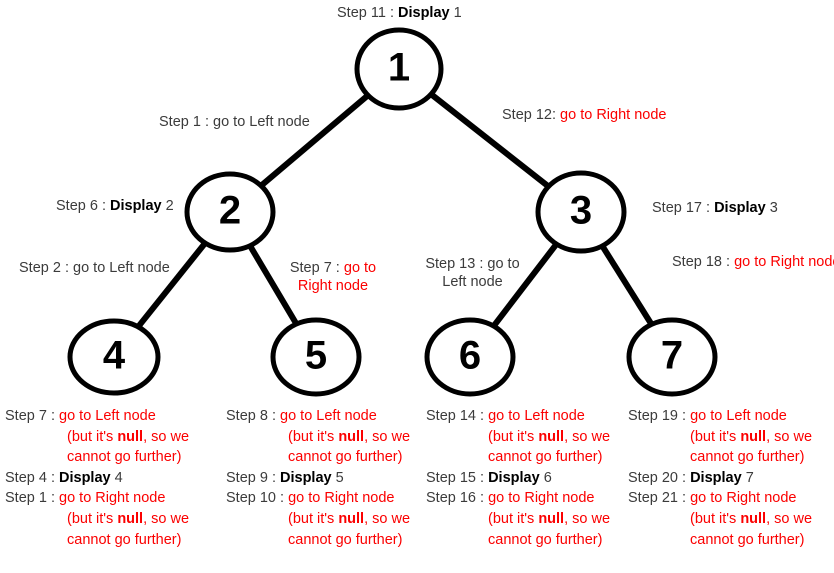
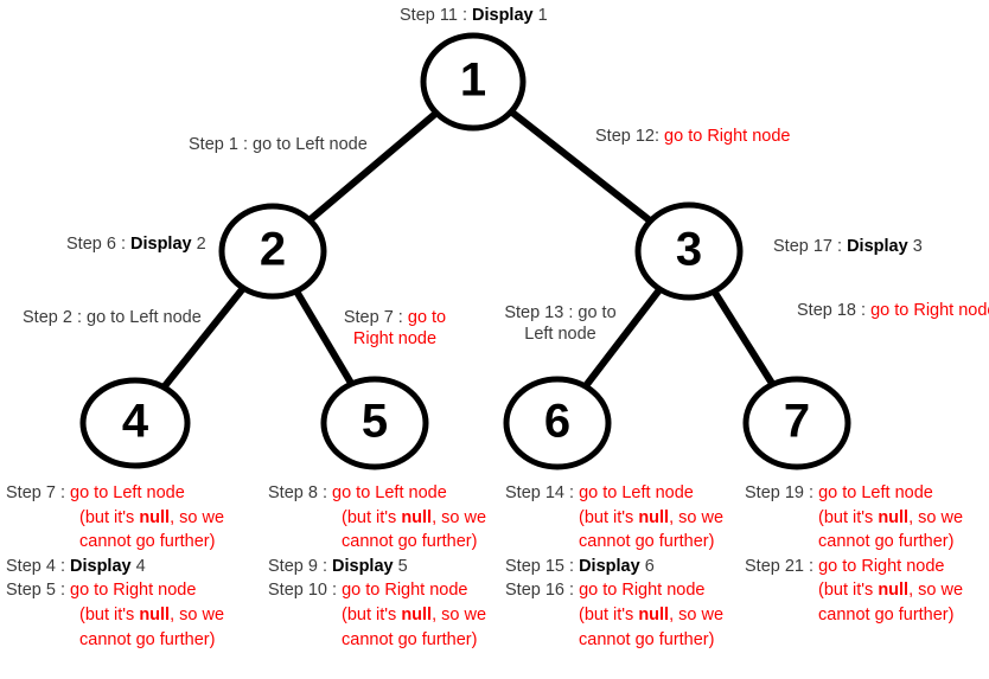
  1
  2
  3
  4
  5
  6
  7
  Step 11 : Display 1
  Step 1 : go to Left node
  Step 12: go to Right node
  Step 6 : Display 2
  Step 17 : Display 3
  Step 2 : go to Left node
  Step 7 : go to
  Right node
  Step 13 : go to
  Left node
  Step 18 : go to Right nod
  Step 7 : go to Left node
  (but it's null, so we
  cannot go further)
  Step 4 : Display 4
- Step 1 : go to Right node
+ Step 5 : go to Right node
  (but it's null, so we
  cannot go further)
  Step 8 : go to Left node
  (but it's null, so we
  cannot go further)
  Step 9 : Display 5
  Step 10 : go to Right node
  (but it's null, so we
  cannot go further)
  Step 14 : go to Left node
  (but it's null, so we
  cannot go further)
  Step 15 : Display 6
  Step 16 : go to Right node
  (but it's null, so we
  cannot go further)
  Step 19 : go to Left node
  (but it's null, so we
  cannot go further)
- Step 20 : Display 7
  Step 21 : go to Right node
  (but it's null, so we
  cannot go further)
